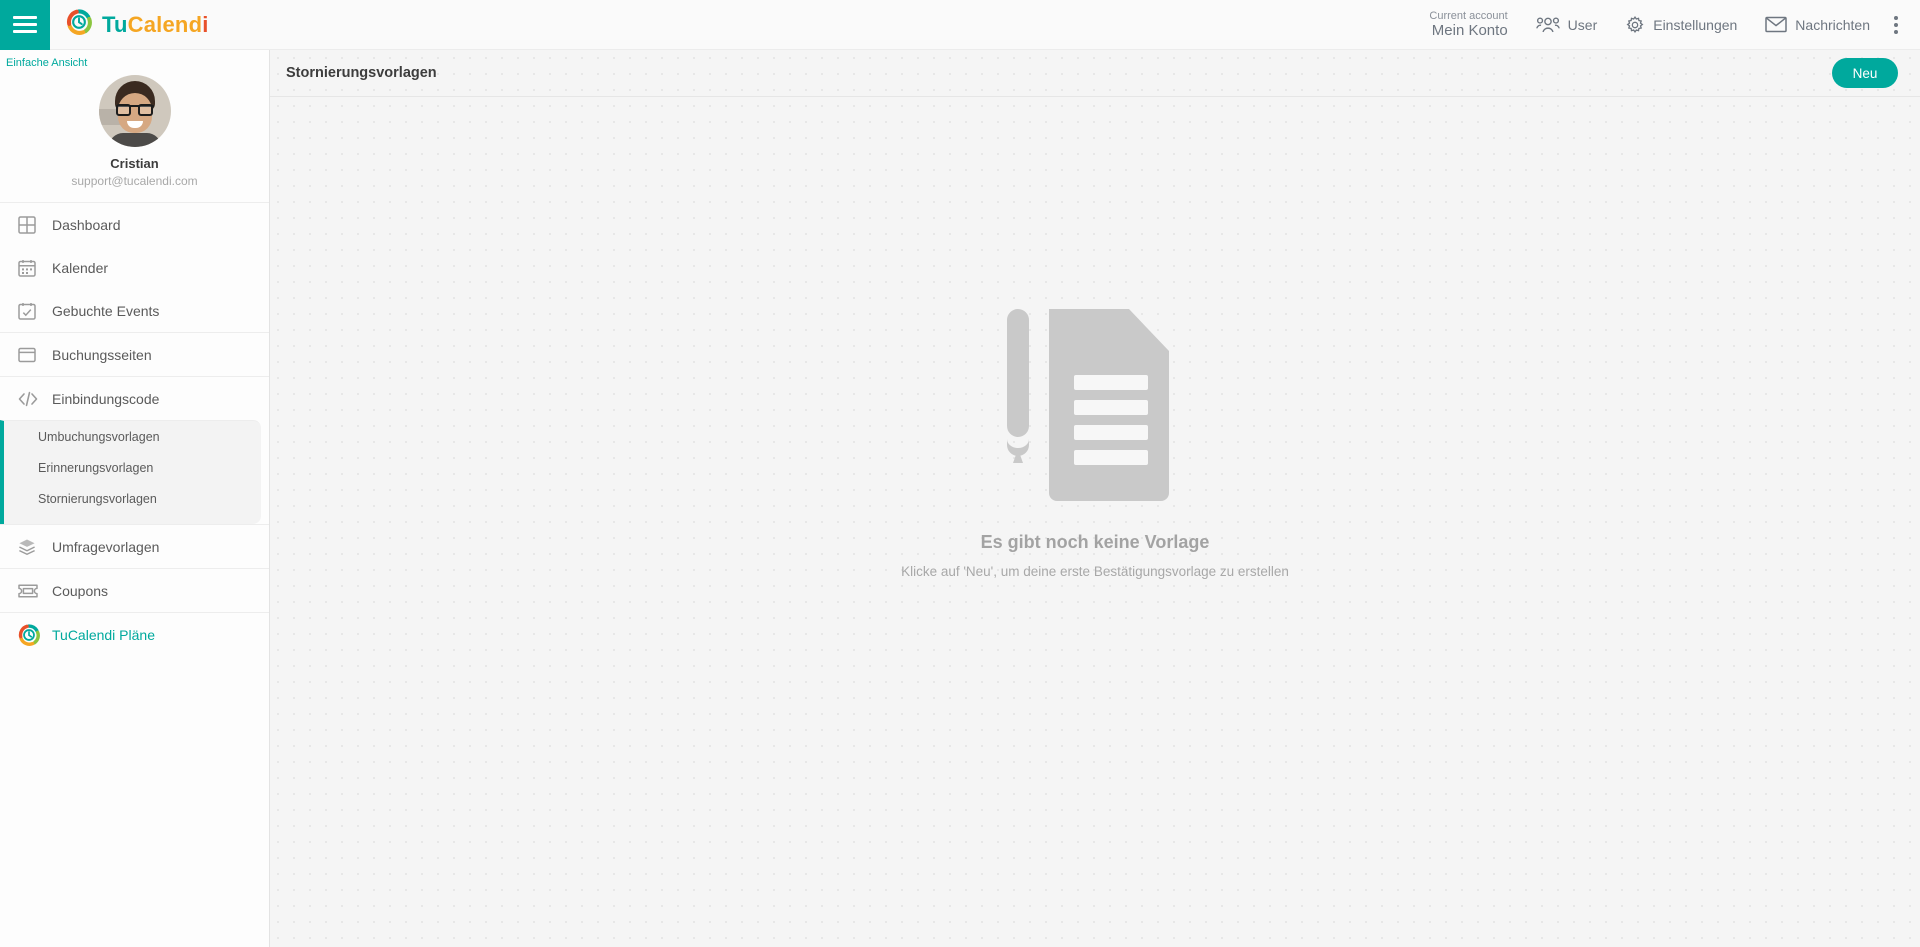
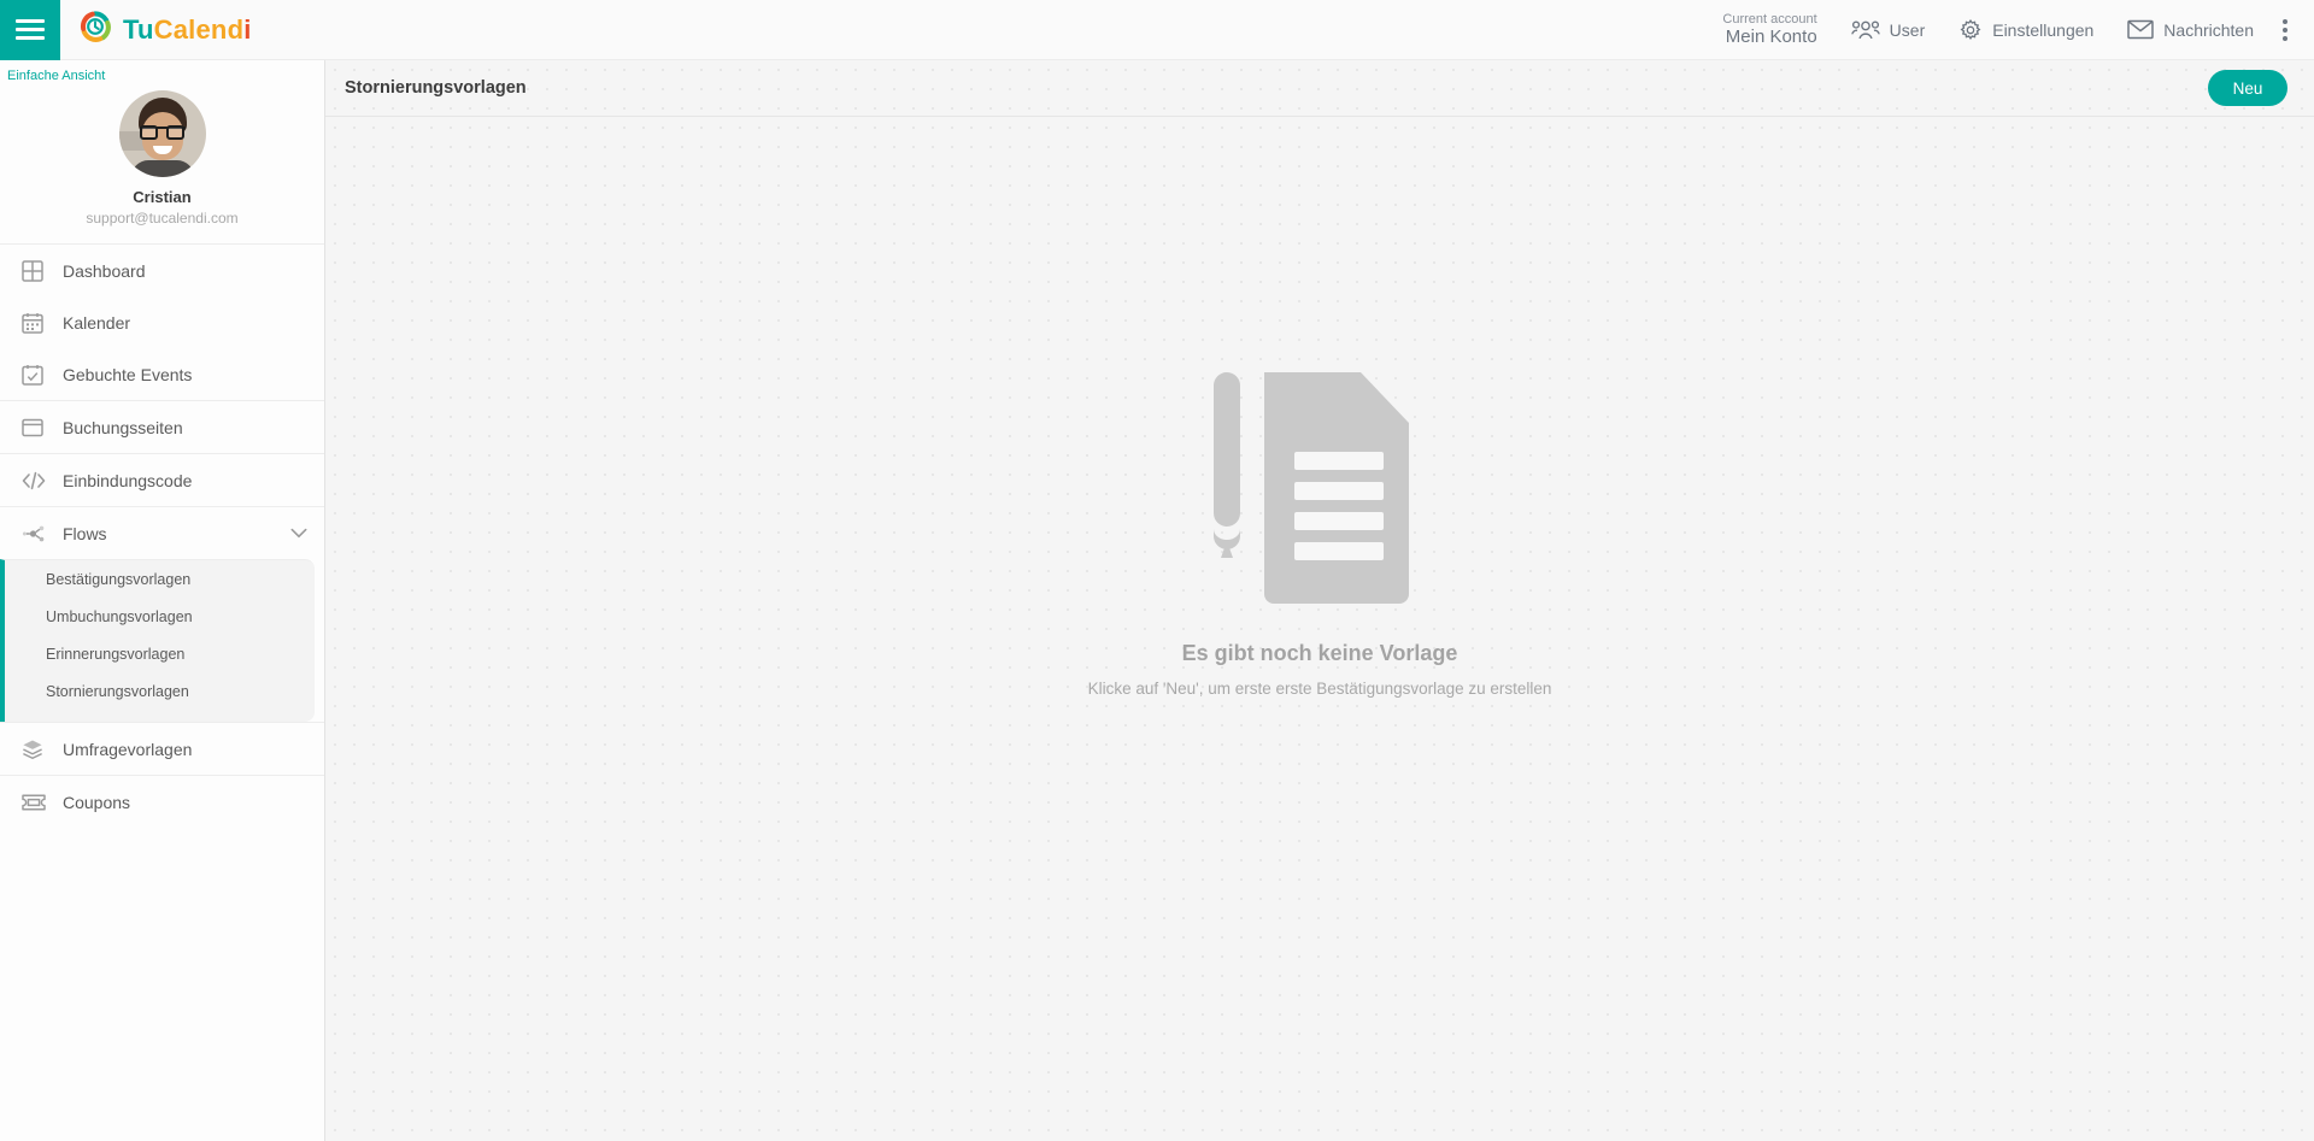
  TuCalendi
  Current account
  Mein Konto
  User
  Einstellungen
  Nachrichten
  Einfache Ansicht
  Cristian
  support@tucalendi.com
  Dashboard
  Kalender
  Gebuchte Events
  Buchungsseiten
  Einbindungscode
+ Flows
+ Bestätigungsvorlagen
  Umbuchungsvorlagen
  Erinnerungsvorlagen
  Stornierungsvorlagen
  Umfragevorlagen
  Coupons
- TuCalendi Pläne
  Stornierungsvorlagen
  Neu
  Es gibt noch keine Vorlage
- Klicke auf 'Neu', um deine erste Bestätigungsvorlage zu erstellen
+ Klicke auf 'Neu', um erste erste Bestätigungsvorlage zu erstellen
